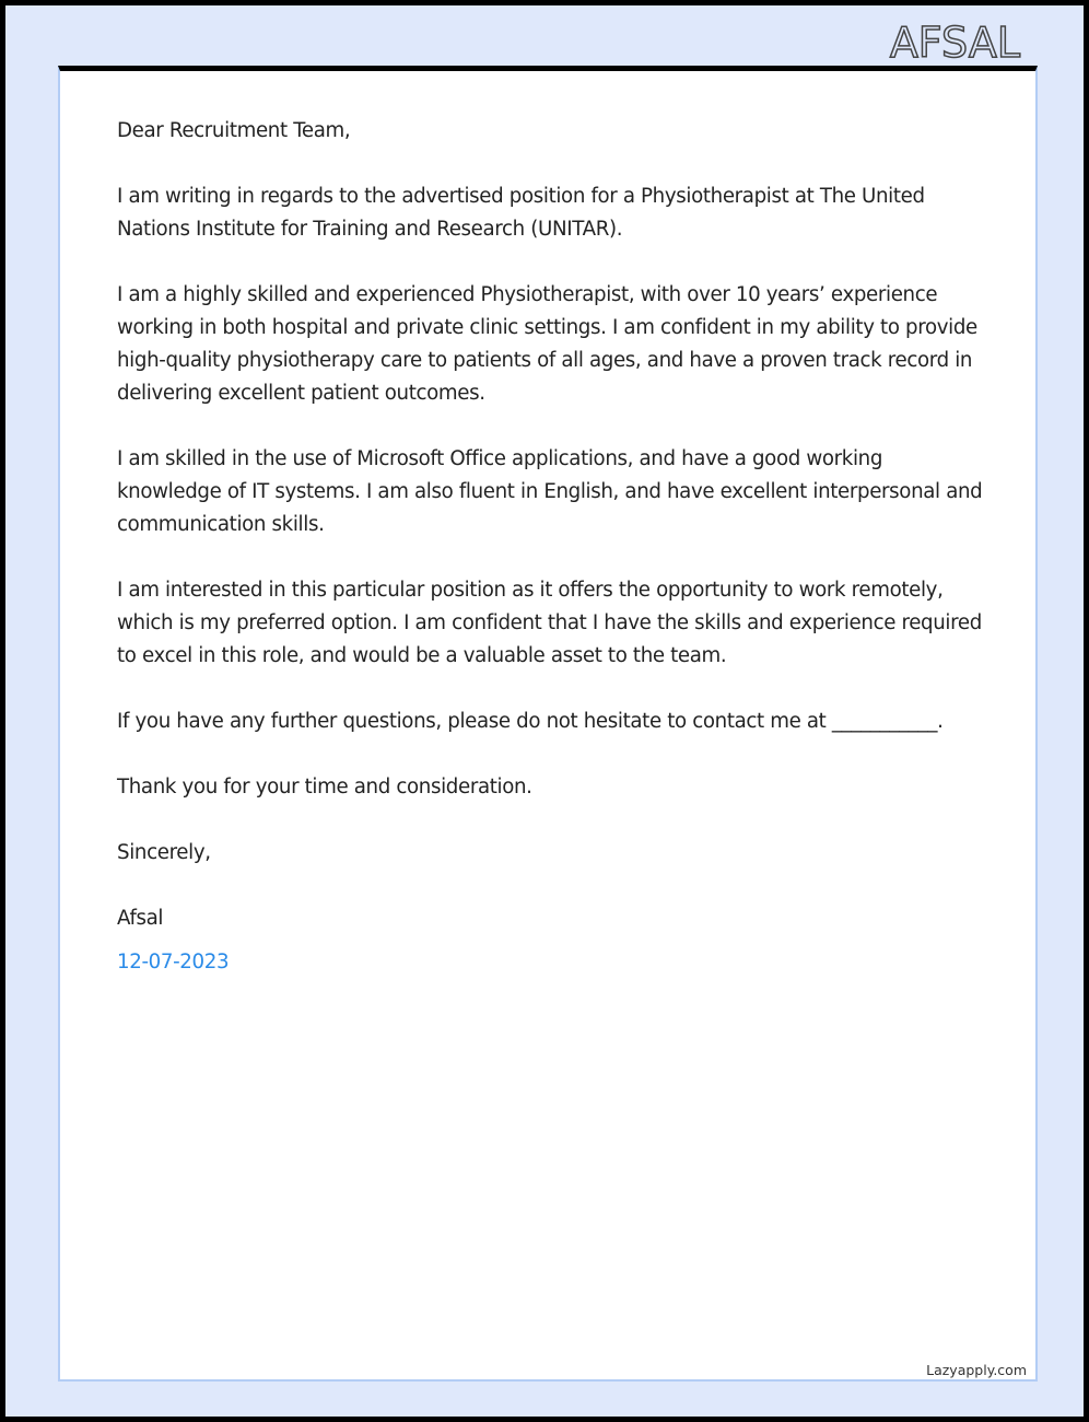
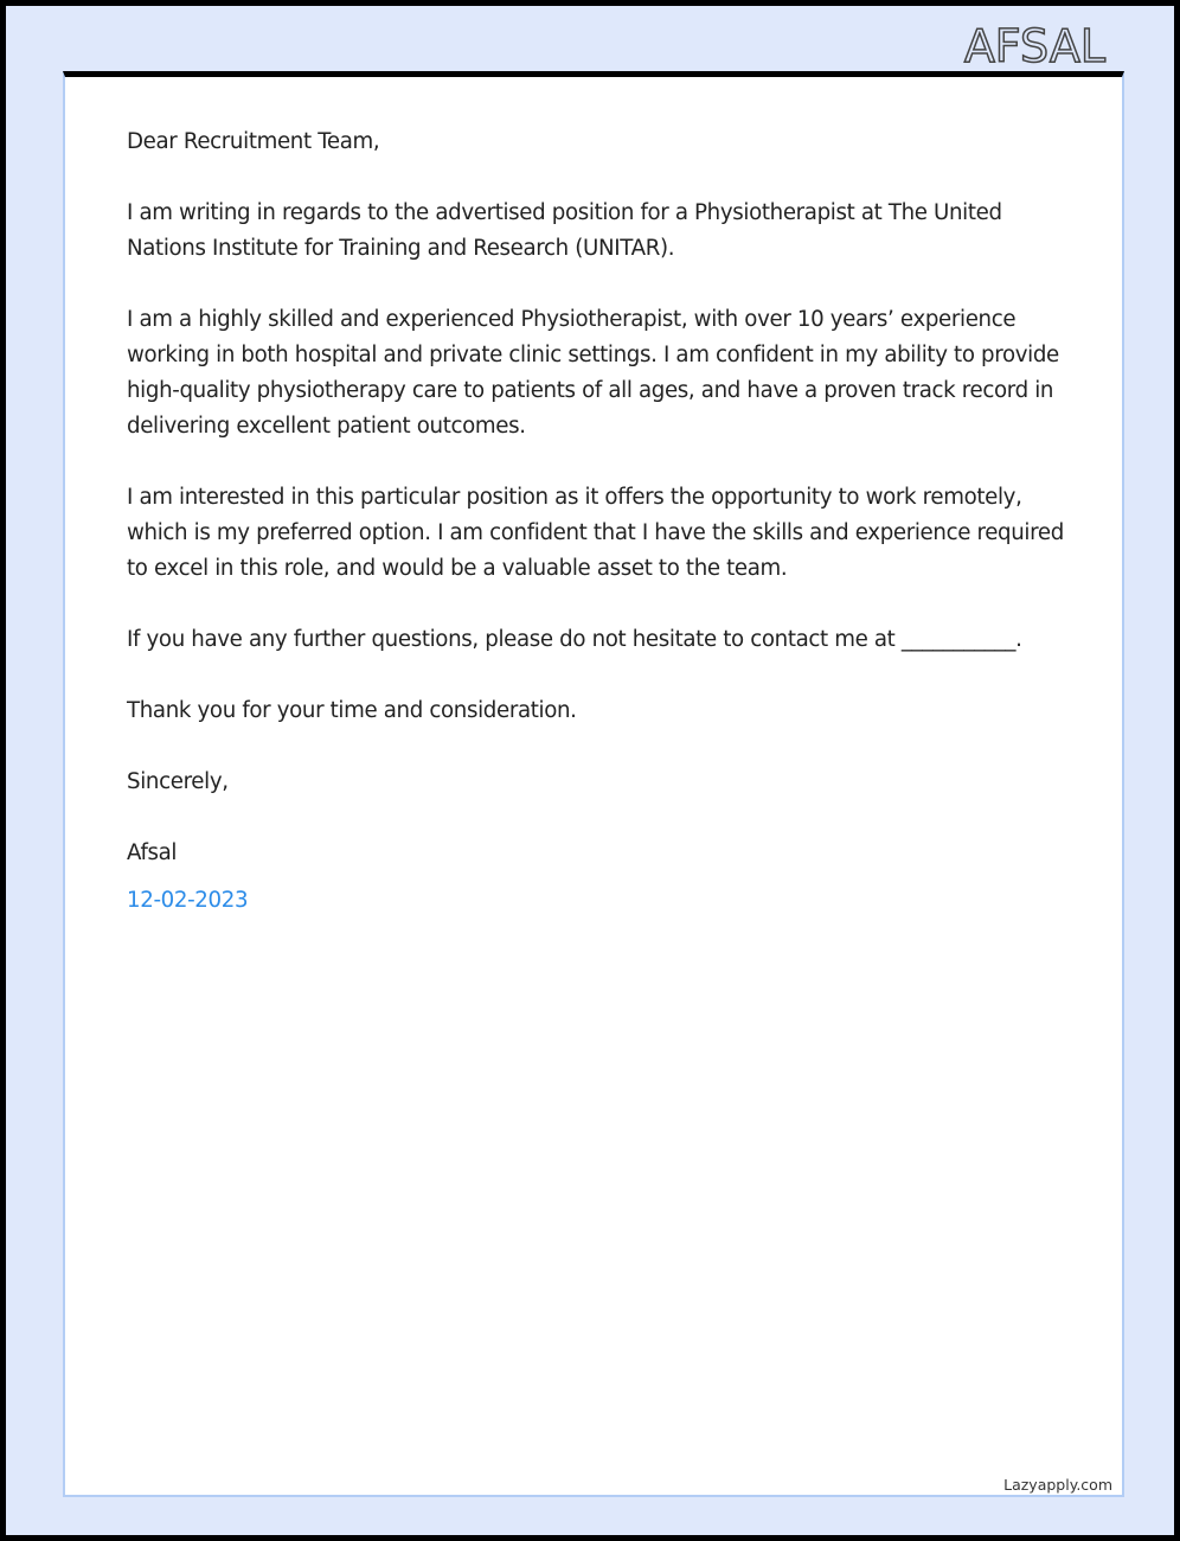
  AFSAL
  Dear Recruitment Team,
  I am writing in regards to the advertised position for a Physiotherapist at The United Nations Institute for Training and Research (UNITAR).
  I am a highly skilled and experienced Physiotherapist, with over 10 years’ experience working in both hospital and private clinic settings. I am confident in my ability to provide high-quality physiotherapy care to patients of all ages, and have a proven track record in delivering excellent patient outcomes.
- I am skilled in the use of Microsoft Office applications, and have a good working knowledge of IT systems. I am also fluent in English, and have excellent interpersonal and communication skills.
  I am interested in this particular position as it offers the opportunity to work remotely, which is my preferred option. I am confident that I have the skills and experience required to excel in this role, and would be a valuable asset to the team.
  If you have any further questions, please do not hesitate to contact me at ___________.
  Thank you for your time and consideration.
  Sincerely,
  Afsal
- 12-07-2023
+ 12-02-2023
  Lazyapply.com
